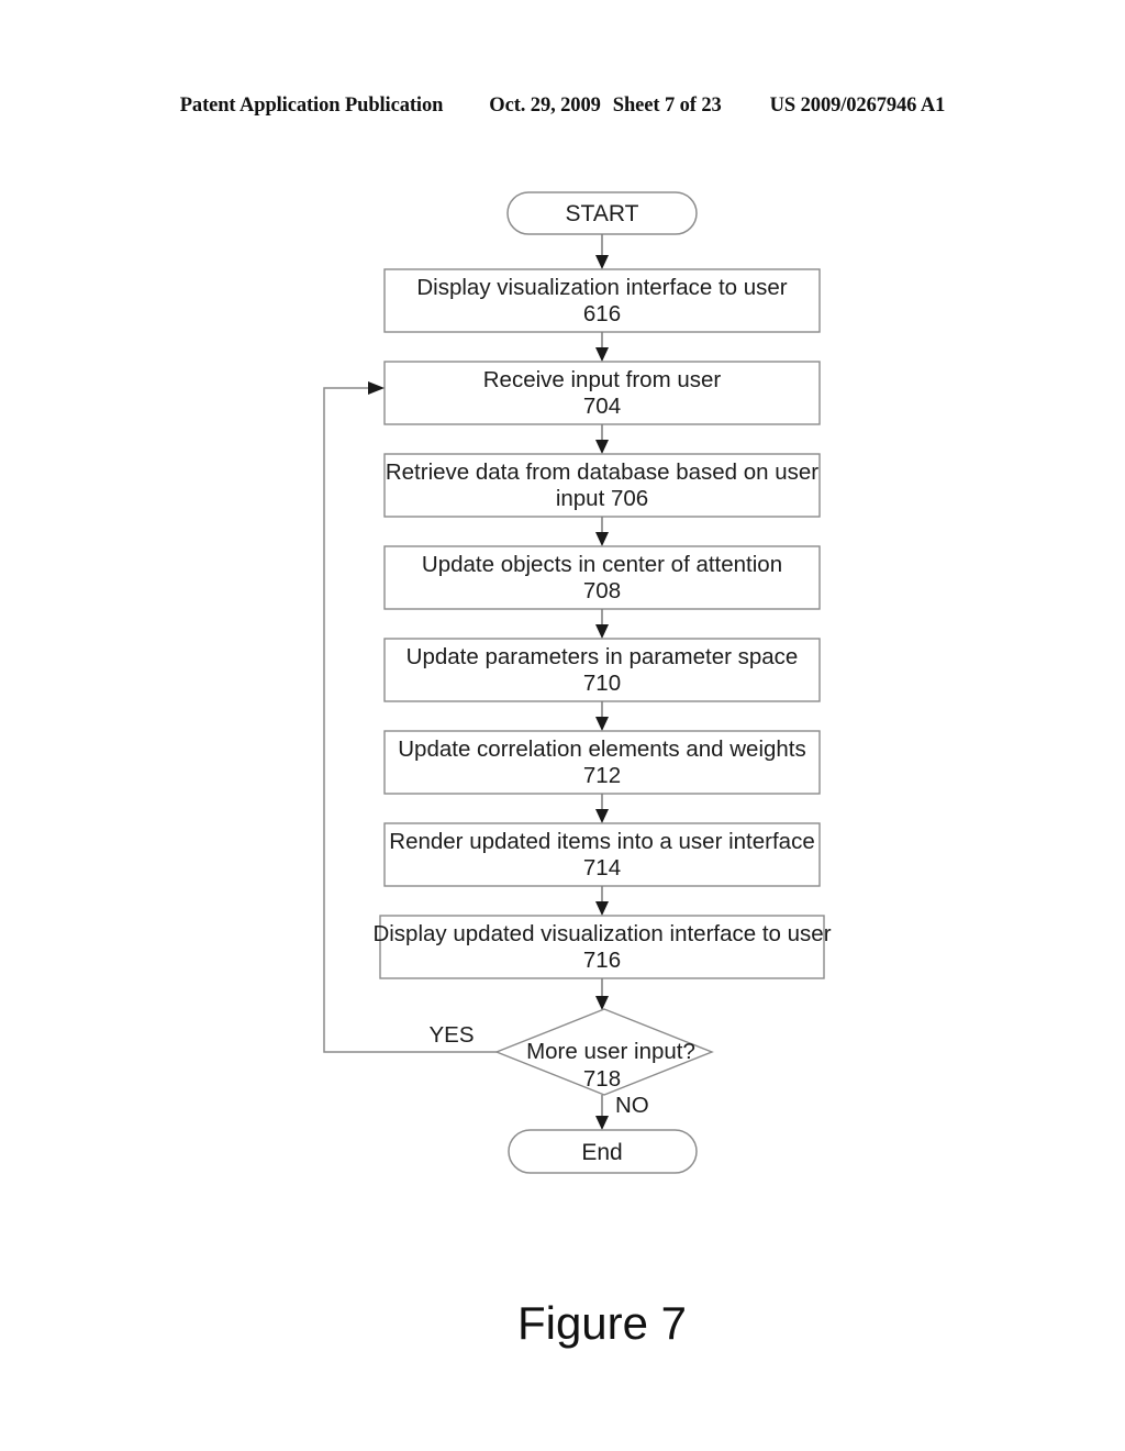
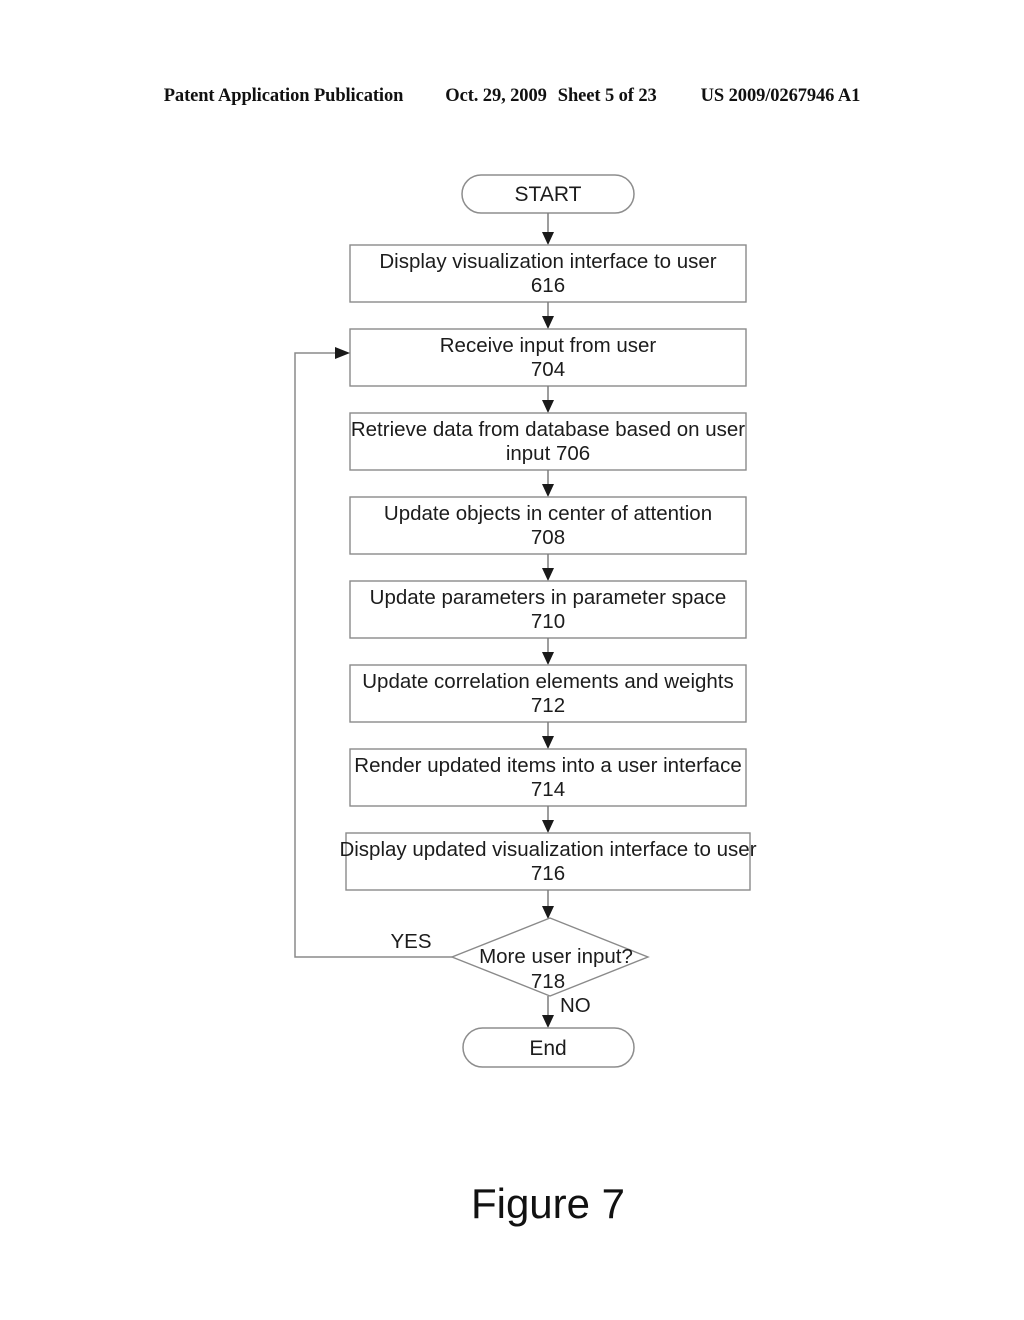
  Patent Application Publication
  Oct. 29, 2009
- Sheet 7 of 23
+ Sheet 5 of 23
  US 2009/0267946 A1
  START
  Display visualization interface to user
  616
  Receive input from user
  704
  Retrieve data from database based on user
  input 706
  Update objects in center of attention
  708
  Update parameters in parameter space
  710
  Update correlation elements and weights
  712
  Render updated items into a user interface
  714
  Display updated visualization interface to user
  716
  More user input?
  718
  YES
  NO
  End
  Figure 7
